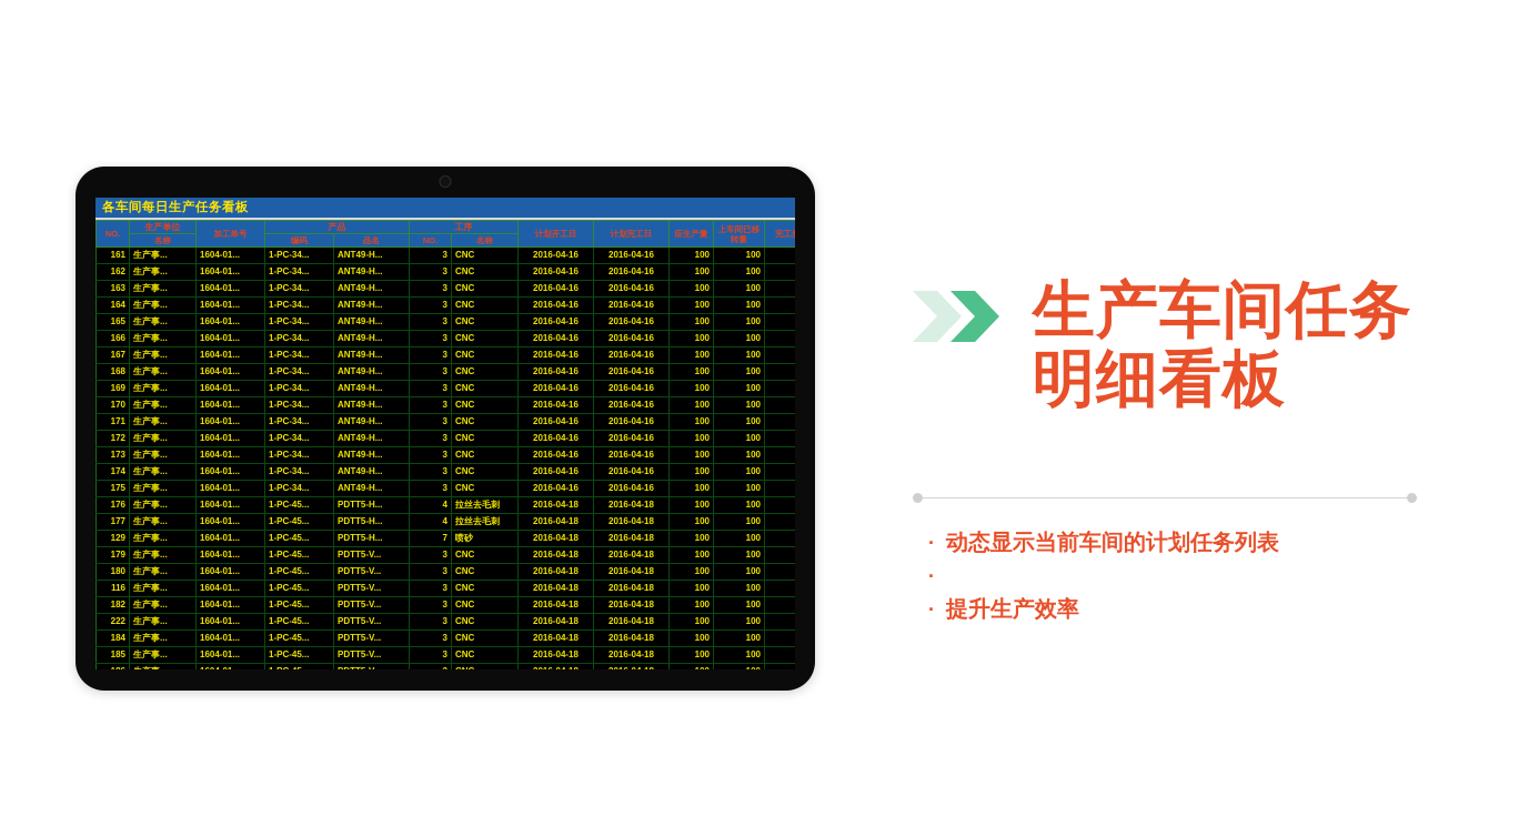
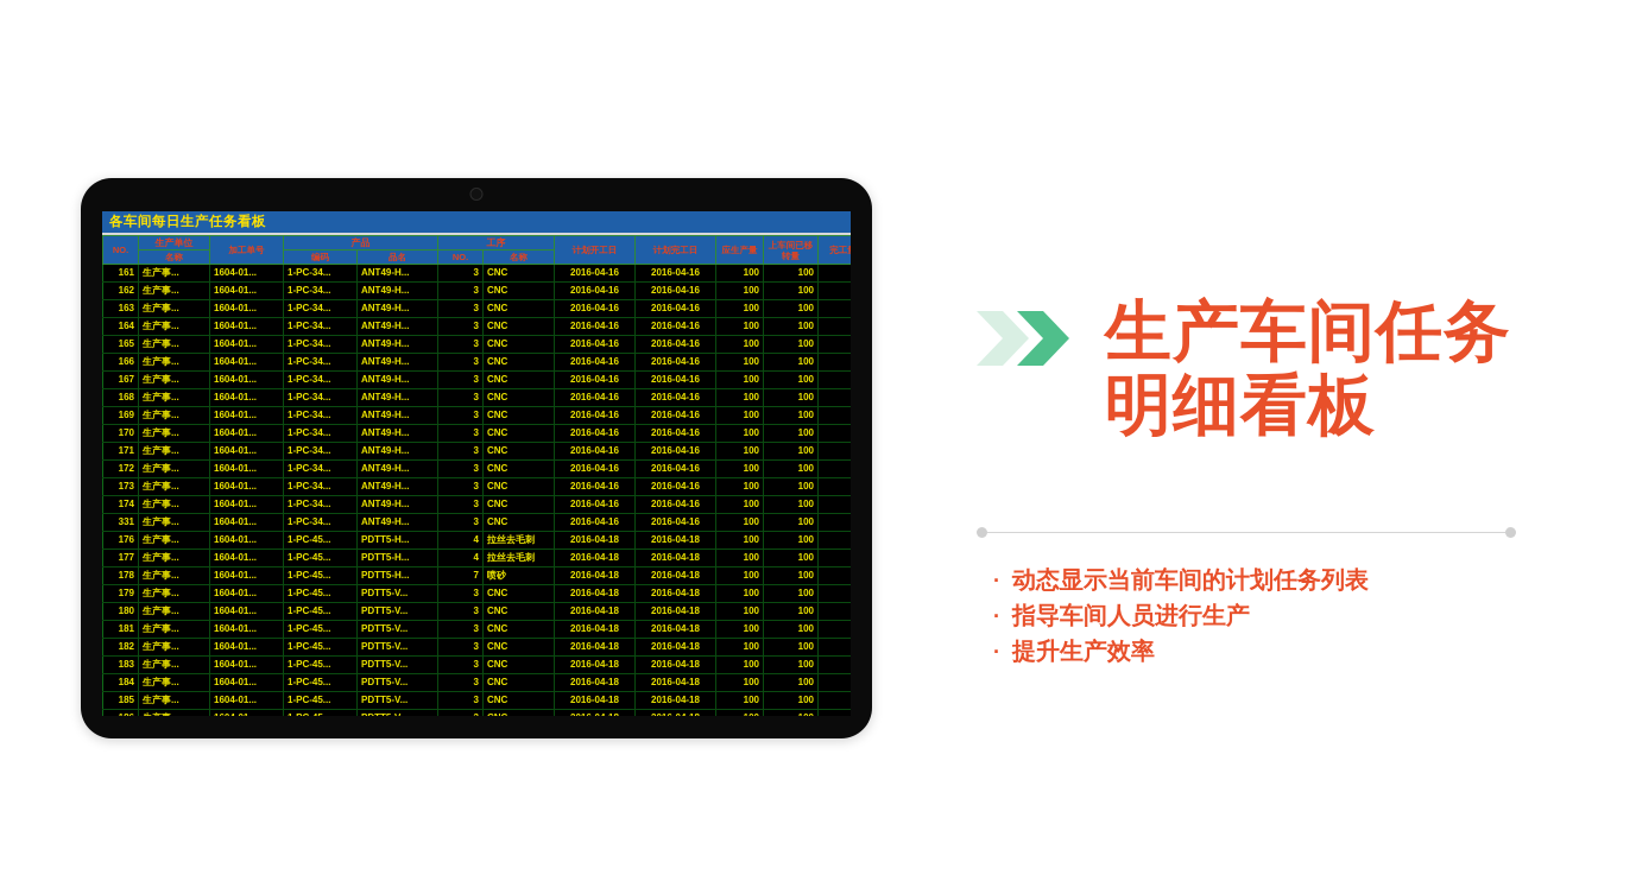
  各车间每日生产任务看板
  NO.	生产单位	加工单号	产品	工序	计划开工日	计划完工日	应生产量	上车间已移转量	完工
  名称	编码	品名	NO.	名称
  161	生产事...	1604-01...	1-PC-34...	ANT49-H...	3	CNC	2016-04-16	2016-04-16	100	100
  162	生产事...	1604-01...	1-PC-34...	ANT49-H...	3	CNC	2016-04-16	2016-04-16	100	100
  163	生产事...	1604-01...	1-PC-34...	ANT49-H...	3	CNC	2016-04-16	2016-04-16	100	100
  164	生产事...	1604-01...	1-PC-34...	ANT49-H...	3	CNC	2016-04-16	2016-04-16	100	100
  165	生产事...	1604-01...	1-PC-34...	ANT49-H...	3	CNC	2016-04-16	2016-04-16	100	100
  166	生产事...	1604-01...	1-PC-34...	ANT49-H...	3	CNC	2016-04-16	2016-04-16	100	100
  167	生产事...	1604-01...	1-PC-34...	ANT49-H...	3	CNC	2016-04-16	2016-04-16	100	100
  168	生产事...	1604-01...	1-PC-34...	ANT49-H...	3	CNC	2016-04-16	2016-04-16	100	100
  169	生产事...	1604-01...	1-PC-34...	ANT49-H...	3	CNC	2016-04-16	2016-04-16	100	100
  170	生产事...	1604-01...	1-PC-34...	ANT49-H...	3	CNC	2016-04-16	2016-04-16	100	100
  171	生产事...	1604-01...	1-PC-34...	ANT49-H...	3	CNC	2016-04-16	2016-04-16	100	100
  172	生产事...	1604-01...	1-PC-34...	ANT49-H...	3	CNC	2016-04-16	2016-04-16	100	100
  173	生产事...	1604-01...	1-PC-34...	ANT49-H...	3	CNC	2016-04-16	2016-04-16	100	100
  174	生产事...	1604-01...	1-PC-34...	ANT49-H...	3	CNC	2016-04-16	2016-04-16	100	100
- 175	生产事...	1604-01...	1-PC-34...	ANT49-H...	3	CNC	2016-04-16	2016-04-16	100	100
+ 331	生产事...	1604-01...	1-PC-34...	ANT49-H...	3	CNC	2016-04-16	2016-04-16	100	100
  176	生产事...	1604-01...	1-PC-45...	PDTT5-H...	4	拉丝去毛刺	2016-04-18	2016-04-18	100	100
  177	生产事...	1604-01...	1-PC-45...	PDTT5-H...	4	拉丝去毛刺	2016-04-18	2016-04-18	100	100
- 129	生产事...	1604-01...	1-PC-45...	PDTT5-H...	7	喷砂	2016-04-18	2016-04-18	100	100
+ 178	生产事...	1604-01...	1-PC-45...	PDTT5-H...	7	喷砂	2016-04-18	2016-04-18	100	100
  179	生产事...	1604-01...	1-PC-45...	PDTT5-V...	3	CNC	2016-04-18	2016-04-18	100	100
  180	生产事...	1604-01...	1-PC-45...	PDTT5-V...	3	CNC	2016-04-18	2016-04-18	100	100
- 116	生产事...	1604-01...	1-PC-45...	PDTT5-V...	3	CNC	2016-04-18	2016-04-18	100	100
+ 181	生产事...	1604-01...	1-PC-45...	PDTT5-V...	3	CNC	2016-04-18	2016-04-18	100	100
  182	生产事...	1604-01...	1-PC-45...	PDTT5-V...	3	CNC	2016-04-18	2016-04-18	100	100
- 222	生产事...	1604-01...	1-PC-45...	PDTT5-V...	3	CNC	2016-04-18	2016-04-18	100	100
+ 183	生产事...	1604-01...	1-PC-45...	PDTT5-V...	3	CNC	2016-04-18	2016-04-18	100	100
  184	生产事...	1604-01...	1-PC-45...	PDTT5-V...	3	CNC	2016-04-18	2016-04-18	100	100
  185	生产事...	1604-01...	1-PC-45...	PDTT5-V...	3	CNC	2016-04-18	2016-04-18	100	100
  生产车间任务明细看板
  ·
  动态显示当前车间的计划任务列表
  ·
+ 指导车间人员进行生产
  ·
  提升生产效率
